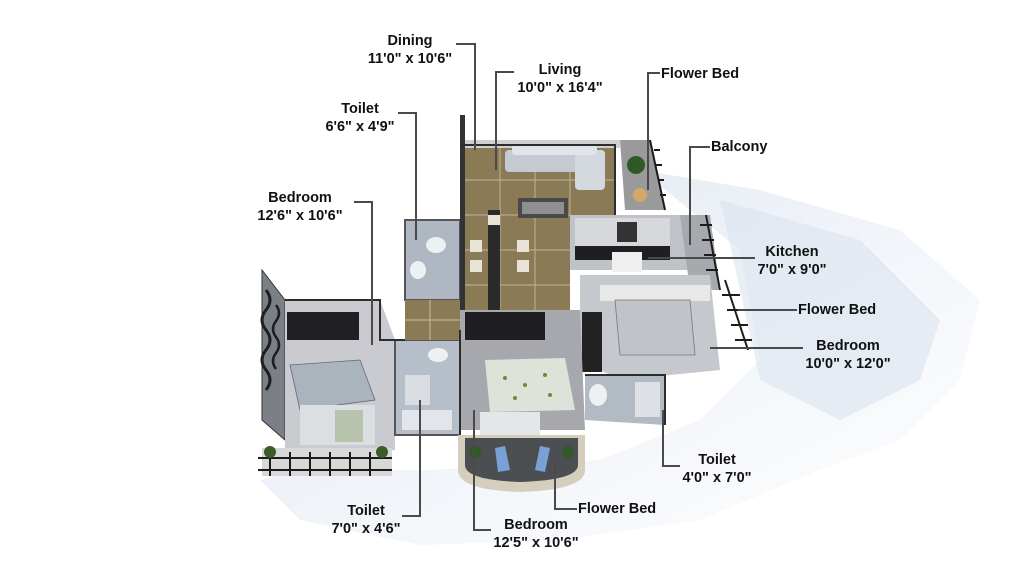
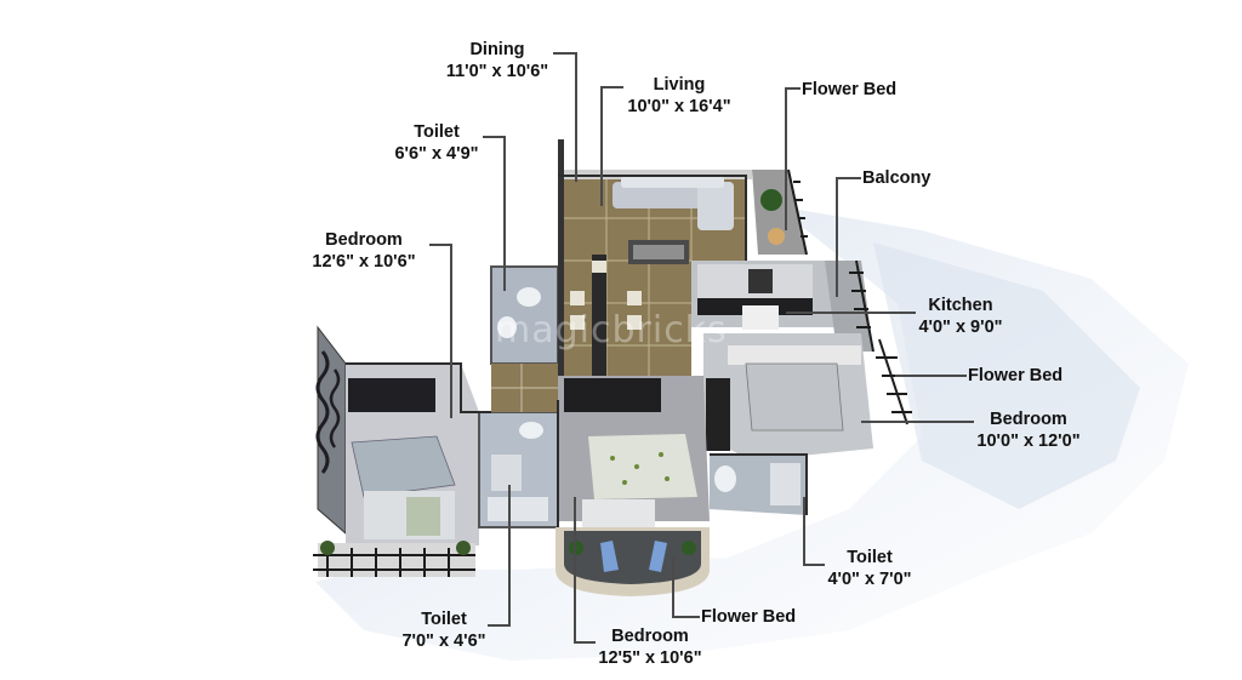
+ magicbricks
  Dining
  11'0" x 10'6"
  Living
  10'0" x 16'4"
  Flower Bed
  Toilet
  6'6" x 4'9"
  Balcony
  Bedroom
  12'6" x 10'6"
  Kitchen
- 7'0" x 9'0"
+ 4'0" x 9'0"
  Flower Bed
  Bedroom
  10'0" x 12'0"
  Toilet
  4'0" x 7'0"
  Toilet
  7'0" x 4'6"
  Flower Bed
  Bedroom
  12'5" x 10'6"
